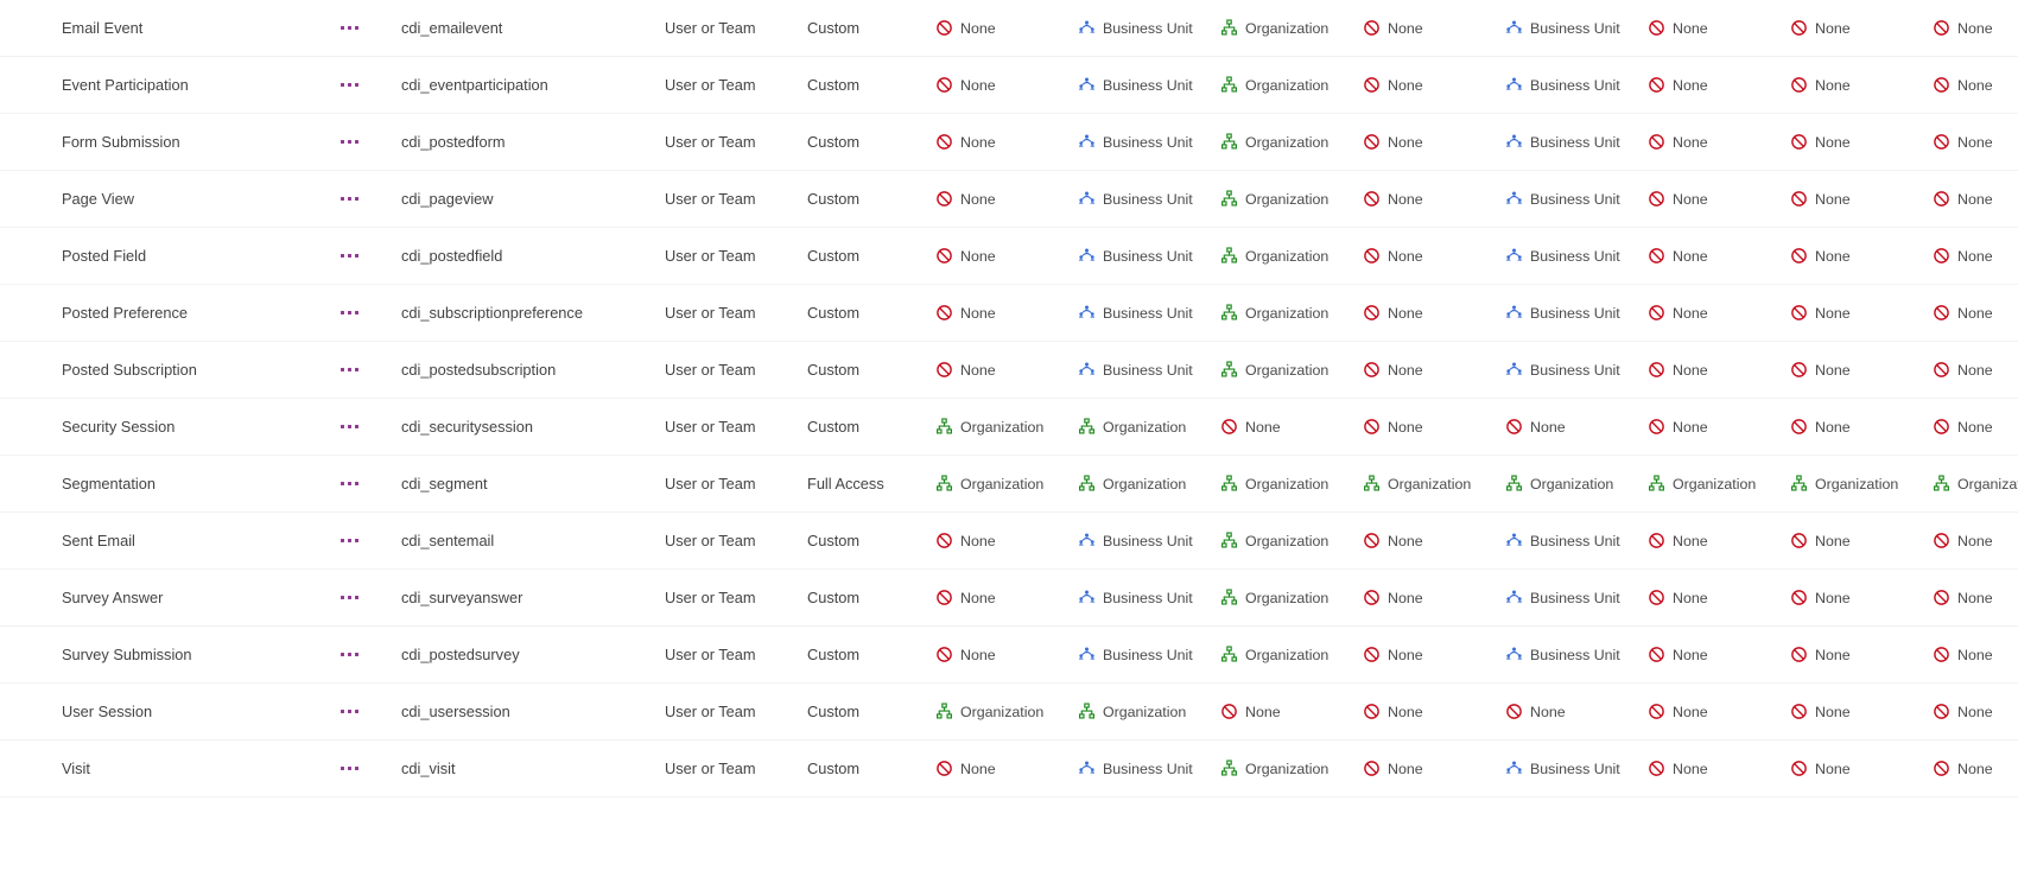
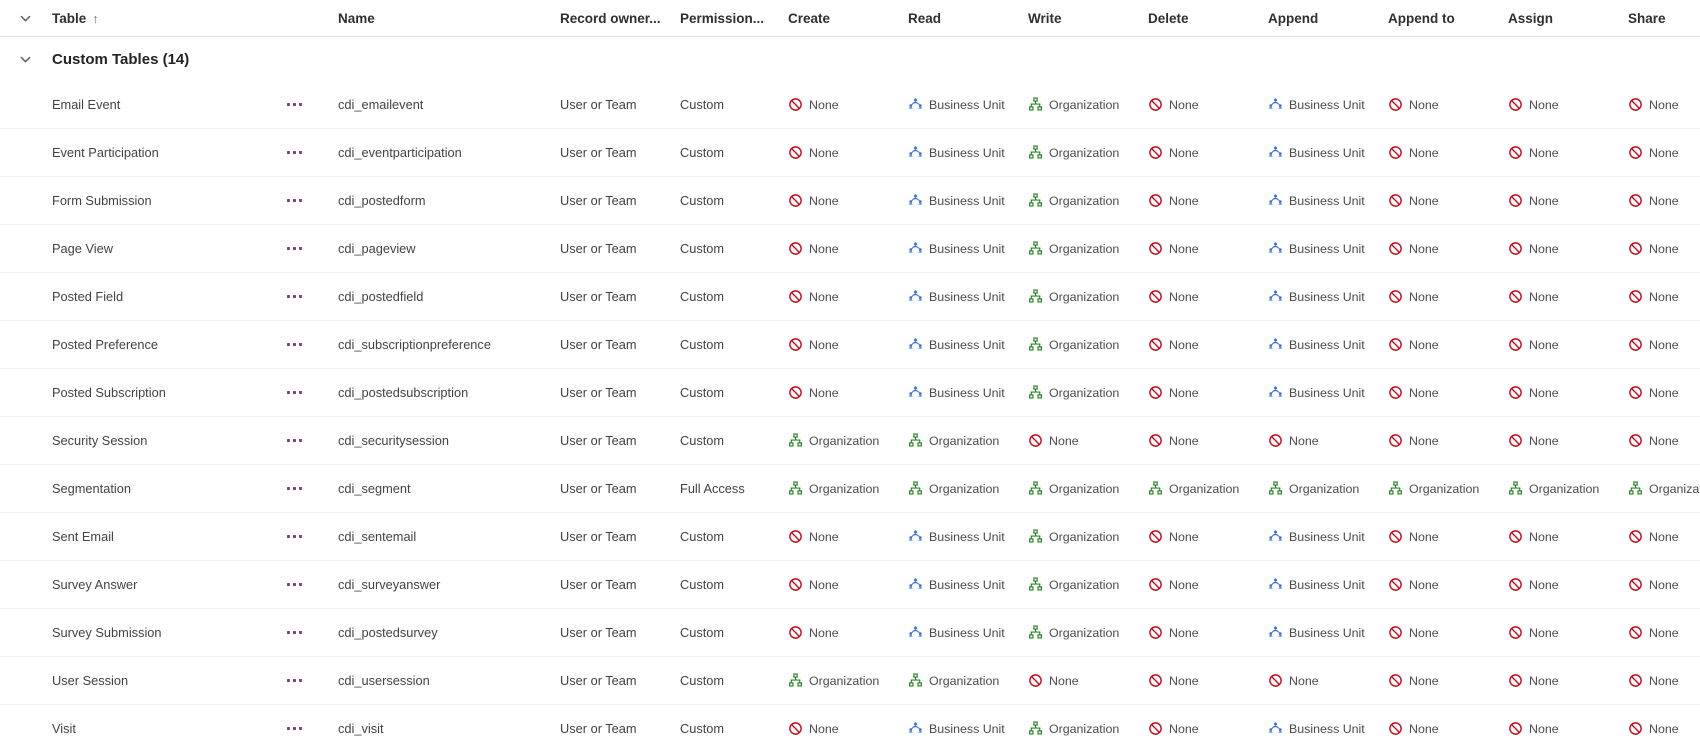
+ Table ↑
+ Name
+ Record owner...
+ Permission...
+ Create
+ Read
+ Write
+ Delete
+ Append
+ Append to
+ Assign
+ Share
+ Custom Tables (14)
  Email Event
  cdi_emailevent
  User or Team
  Custom
  None
  Business Unit
  Organization
  None
  Business Unit
  None
  None
  None
  Event Participation
  cdi_eventparticipation
  User or Team
  Custom
  None
  Business Unit
  Organization
  None
  Business Unit
  None
  None
  None
  Form Submission
  cdi_postedform
  User or Team
  Custom
  None
  Business Unit
  Organization
  None
  Business Unit
  None
  None
  None
  Page View
  cdi_pageview
  User or Team
  Custom
  None
  Business Unit
  Organization
  None
  Business Unit
  None
  None
  None
  Posted Field
  cdi_postedfield
  User or Team
  Custom
  None
  Business Unit
  Organization
  None
  Business Unit
  None
  None
  None
  Posted Preference
  cdi_subscriptionpreference
  User or Team
  Custom
  None
  Business Unit
  Organization
  None
  Business Unit
  None
  None
  None
  Posted Subscription
  cdi_postedsubscription
  User or Team
  Custom
  None
  Business Unit
  Organization
  None
  Business Unit
  None
  None
  None
  Security Session
  cdi_securitysession
  User or Team
  Custom
  Organization
  Organization
  None
  None
  None
  None
  None
  None
  Segmentation
  cdi_segment
  User or Team
  Full Access
  Organization
  Organization
  Organization
  Organization
  Organization
  Organization
  Organization
  Sent Email
  cdi_sentemail
  User or Team
  Custom
  None
  Business Unit
  Organization
  None
  Business Unit
  None
  None
  None
  Survey Answer
  cdi_surveyanswer
  User or Team
  Custom
  None
  Business Unit
  Organization
  None
  Business Unit
  None
  None
  None
  Survey Submission
  cdi_postedsurvey
  User or Team
  Custom
  None
  Business Unit
  Organization
  None
  Business Unit
  None
  None
  None
  User Session
  cdi_usersession
  User or Team
  Custom
  Organization
  Organization
  None
  None
  None
  None
  None
  None
  Visit
  cdi_visit
  User or Team
  Custom
  None
  Business Unit
  Organization
  None
  Business Unit
  None
  None
  None
